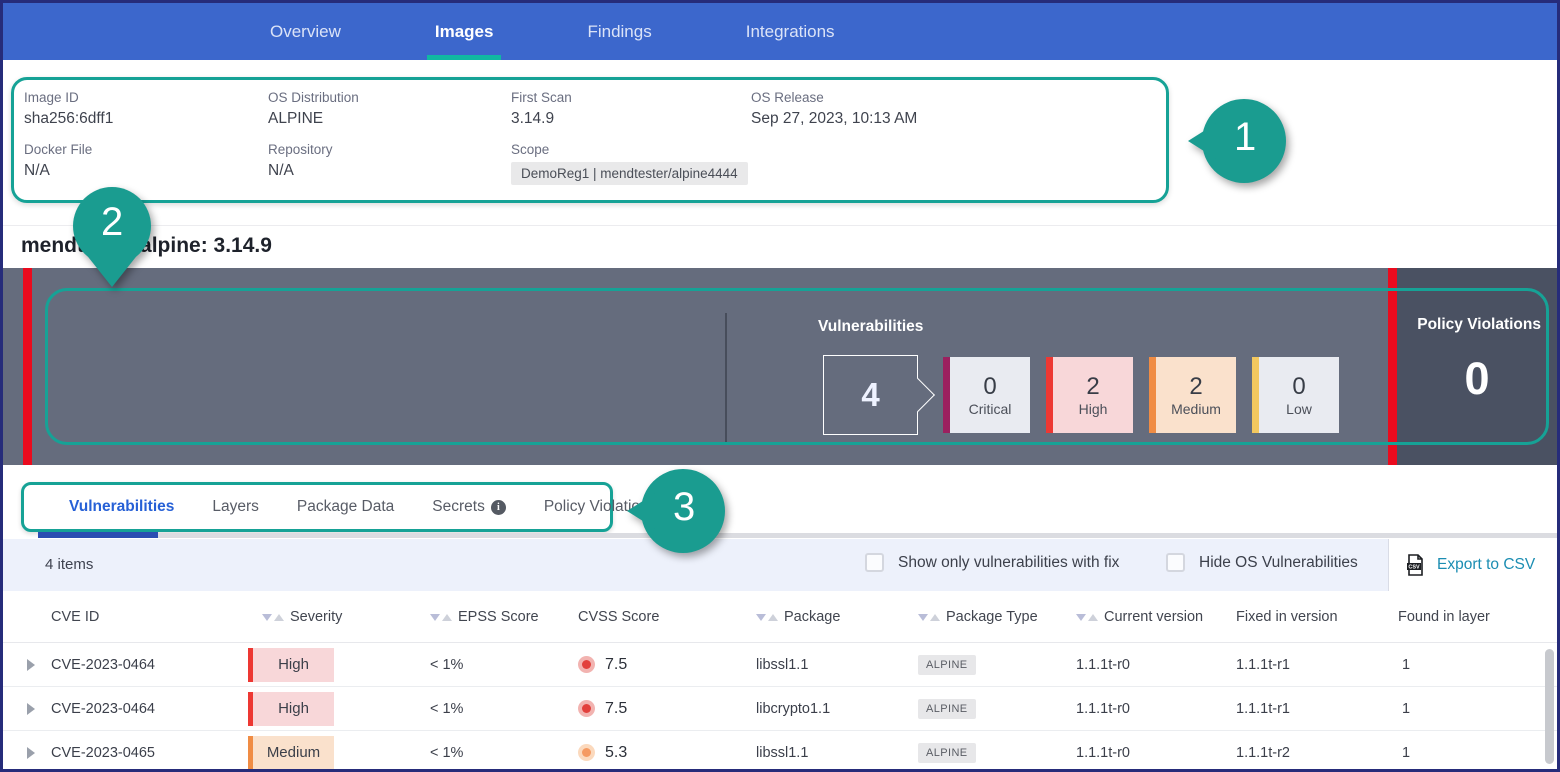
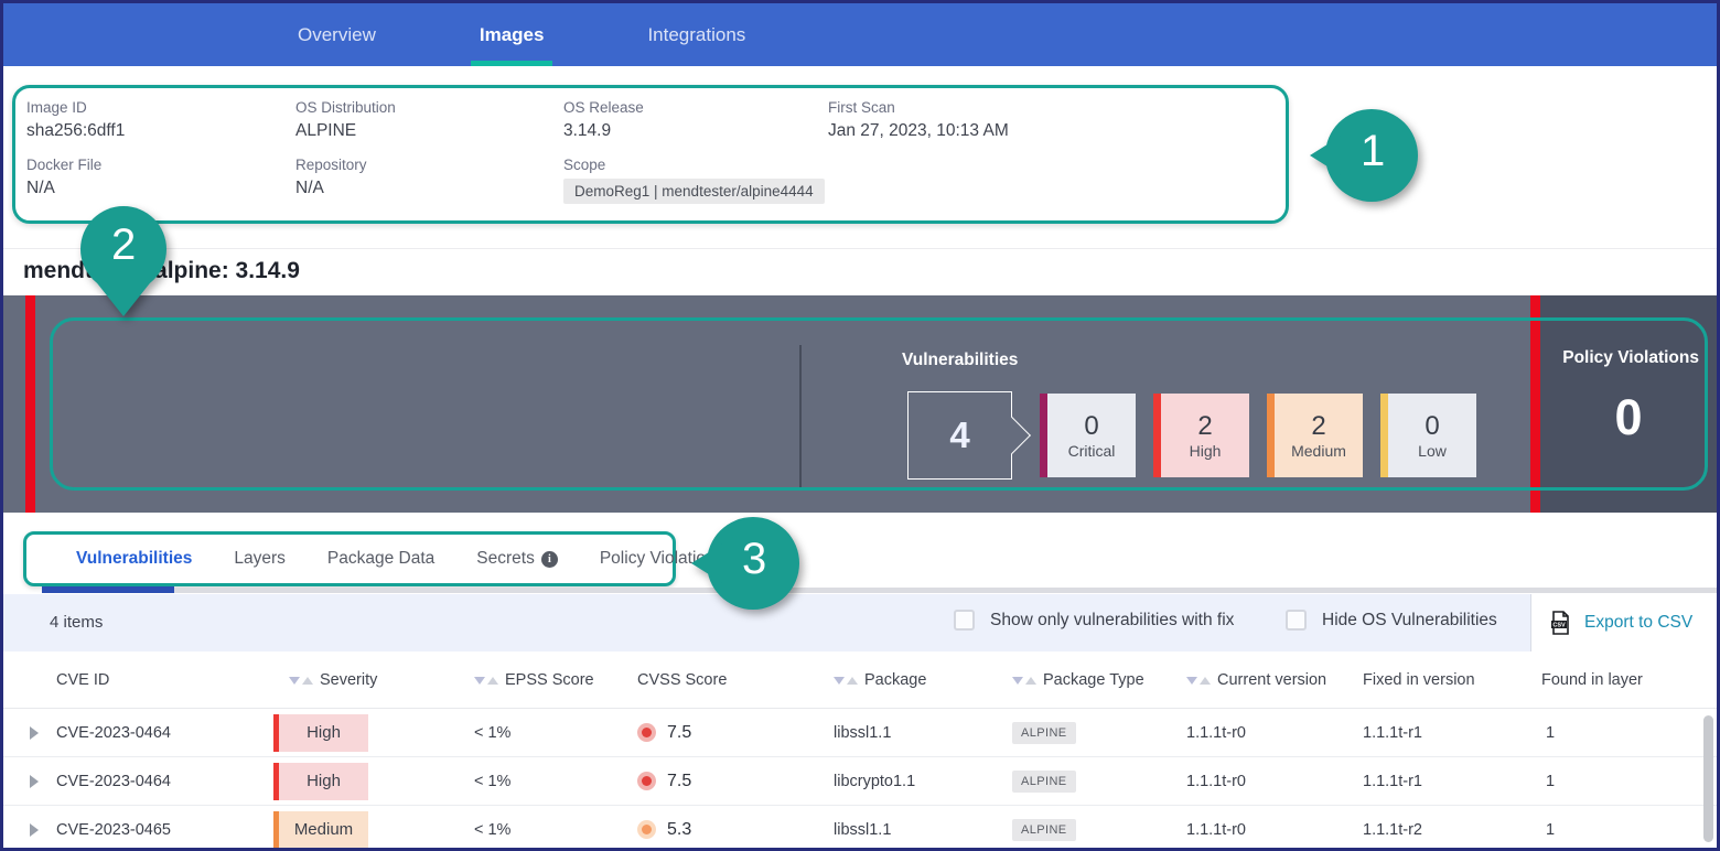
  Overview
  Images
- Findings
  Integrations
  Image ID
  sha256:6dff1
  OS Distribution
  ALPINE
- First Scan
+ OS Release
  3.14.9
- OS Release
+ First Scan
- Sep 27, 2023, 10:13 AM
+ Jan 27, 2023, 10:13 AM
  Docker File
  N/A
  Repository
  N/A
  Scope
  DemoReg1 | mendtester/alpine4444
  1
  mendalpine: 3.14.9
  2
  Vulnerabilities
  4
  0
  Critical
  2
  High
  2
  Medium
  0
  Low
  Policy Violations
  0
  Vulnerabilities
  Layers
  Package Data
  Secrets
  Policy Violati
  3
  4 items
  Show only vulnerabilities with fix
  Hide OS Vulnerabilities
  Export to CSV
  CVE ID
  Severity
  EPSS Score
  CVSS Score
  Package
  Package Type
  Current version
  Fixed in version
  Found in layer
  CVE-2023-0464
  High
  < 1%
  7.5
  libssl1.1
  ALPINE
  1.1.1t-r0
  1.1.1t-r1
  1
  CVE-2023-0464
  High
  < 1%
  7.5
  libcrypto1.1
  ALPINE
  1.1.1t-r0
  1.1.1t-r1
  1
  CVE-2023-0465
  Medium
  < 1%
  5.3
  libssl1.1
  ALPINE
  1.1.1t-r0
  1.1.1t-r2
  1
